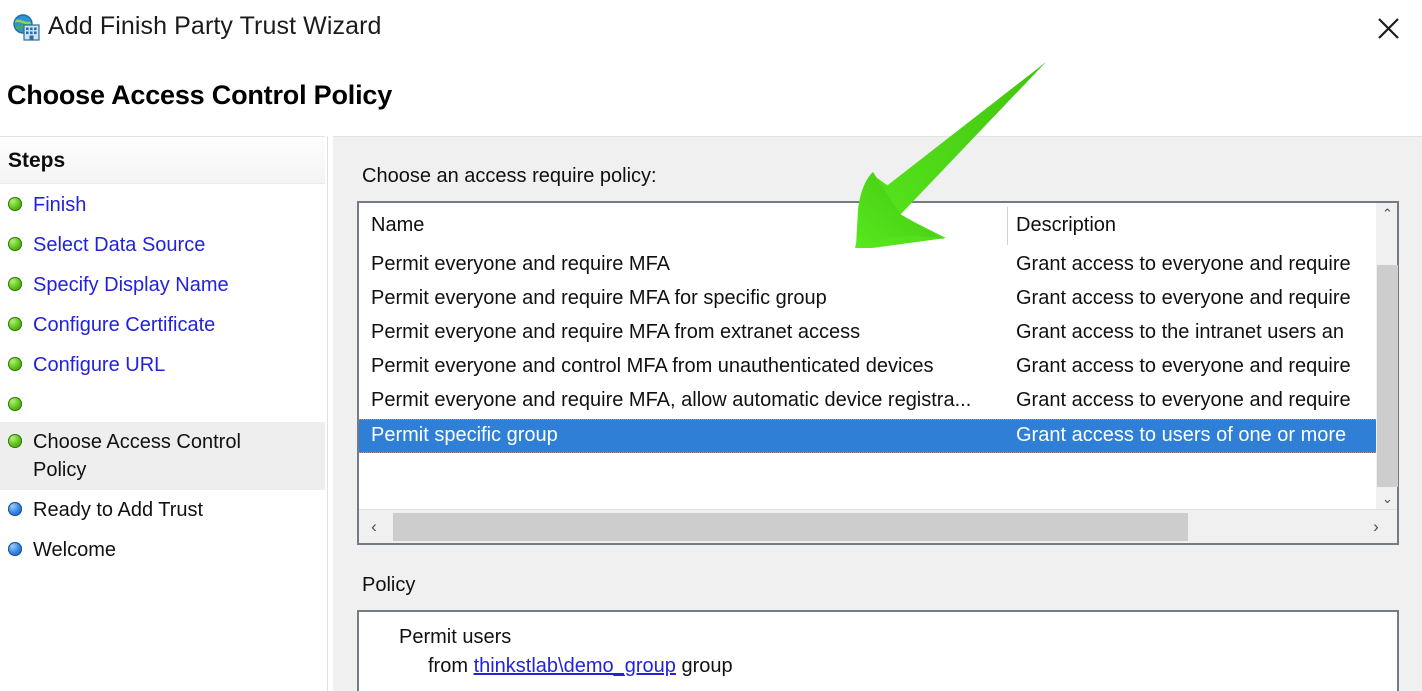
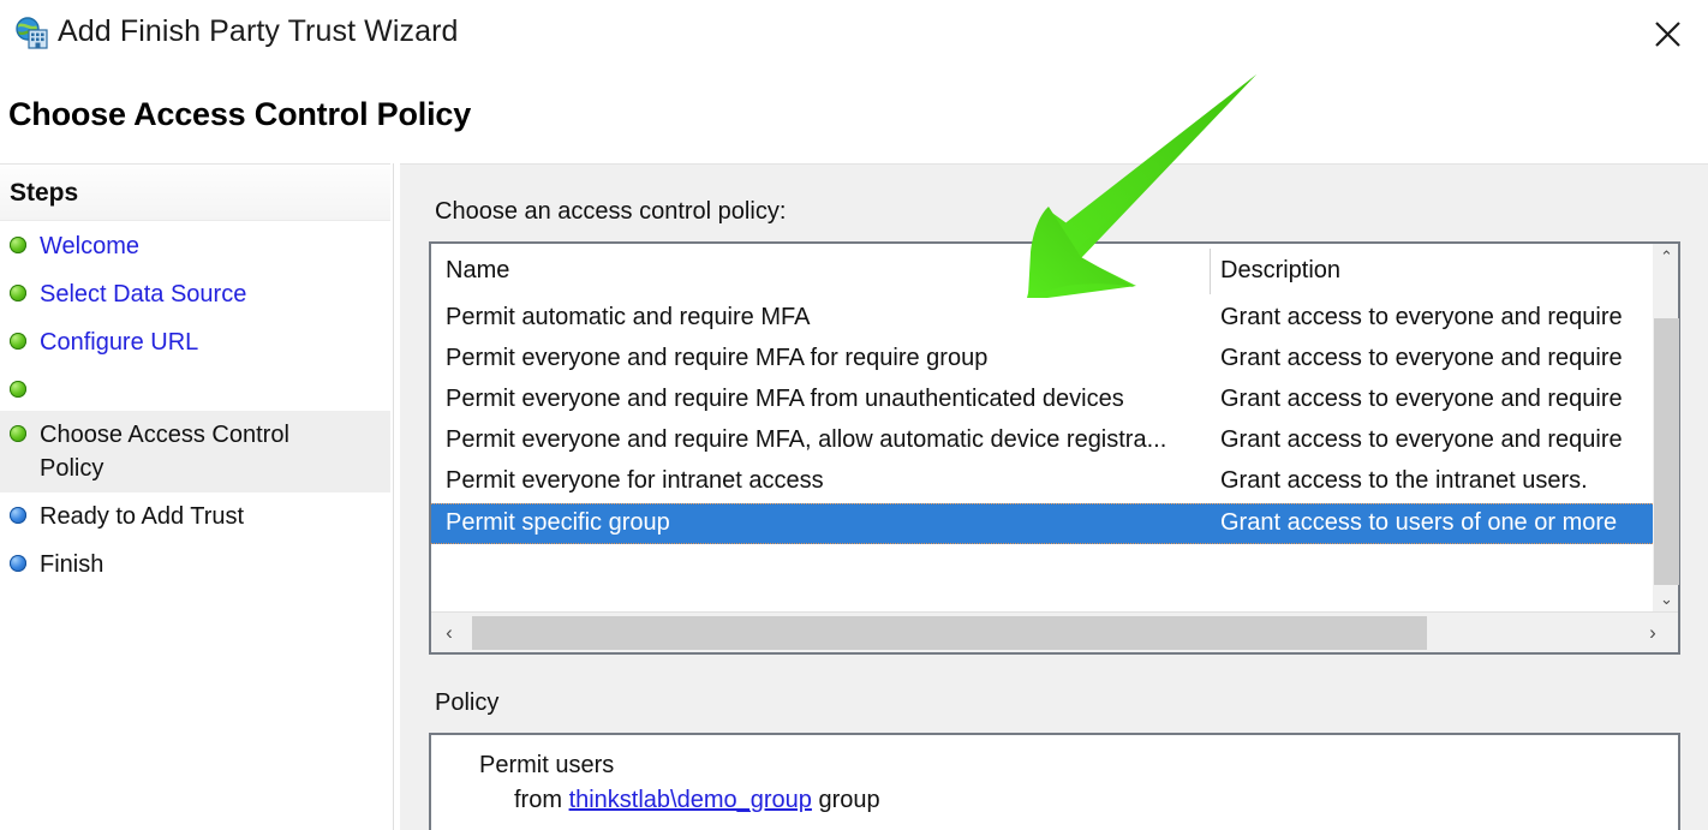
  Add Finish Party Trust Wizard
  Choose Access Control Policy
  Steps
- Finish
+ Welcome
  Select Data Source
- Specify Display Name
- Configure Certificate
  Configure URL
  Choose Access Control
  Policy
  Ready to Add Trust
- Welcome
+ Finish
- Choose an access require policy:
+ Choose an access control policy:
  Name
  Description
- Permit everyone and require MFA
+ Permit automatic and require MFA
  Grant access to everyone and require
- Permit everyone and require MFA for specific group
+ Permit everyone and require MFA for require group
  Grant access to everyone and require
- Permit everyone and require MFA from extranet access
- Grant access to the intranet users an
- Permit everyone and control MFA from unauthenticated devices
+ Permit everyone and require MFA from unauthenticated devices
  Grant access to everyone and require
  Permit everyone and require MFA, allow automatic device registra...
  Grant access to everyone and require
+ Permit everyone for intranet access
+ Grant access to the intranet users.
  Permit specific group
  Grant access to users of one or more
  ⌃
  ⌄
  ‹
  ›
  Policy
  Permit users
  from thinkstlab\demo_group group
